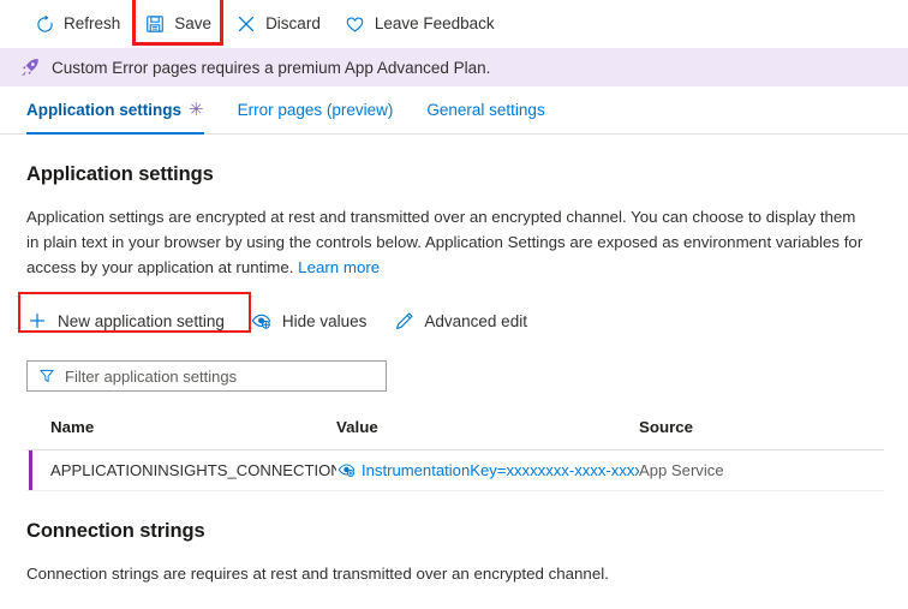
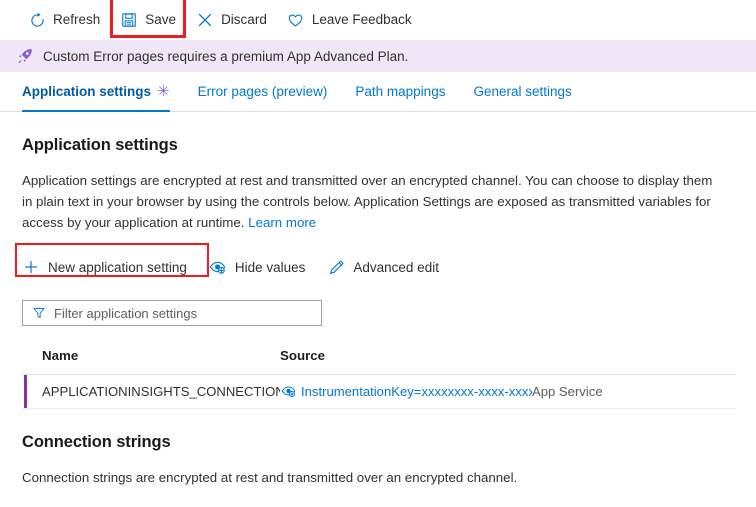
  Refresh
  Save
  Discard
  Leave Feedback
  Custom Error pages requires a premium App Advanced Plan.
  Application settings
  ✳
  Error pages (preview)
+ Path mappings
  General settings
  Application settings
- Application settings are encrypted at rest and transmitted over an encrypted channel. You can choose to display them in plain text in your browser by using the controls below. Application Settings are exposed as environment variables for access by your application at runtime. Learn more
+ Application settings are encrypted at rest and transmitted over an encrypted channel. You can choose to display them in plain text in your browser by using the controls below. Application Settings are exposed as transmitted variables for access by your application at runtime. Learn more
  New application setting
  Hide values
  Advanced edit
  Filter application settings
  Name
- Value
  Source
  APPLICATIONINSIGHTS_CONNECTIO
  App Service
  Connection strings
- Connection strings are requires at rest and transmitted over an encrypted channel.
+ Connection strings are encrypted at rest and transmitted over an encrypted channel.
